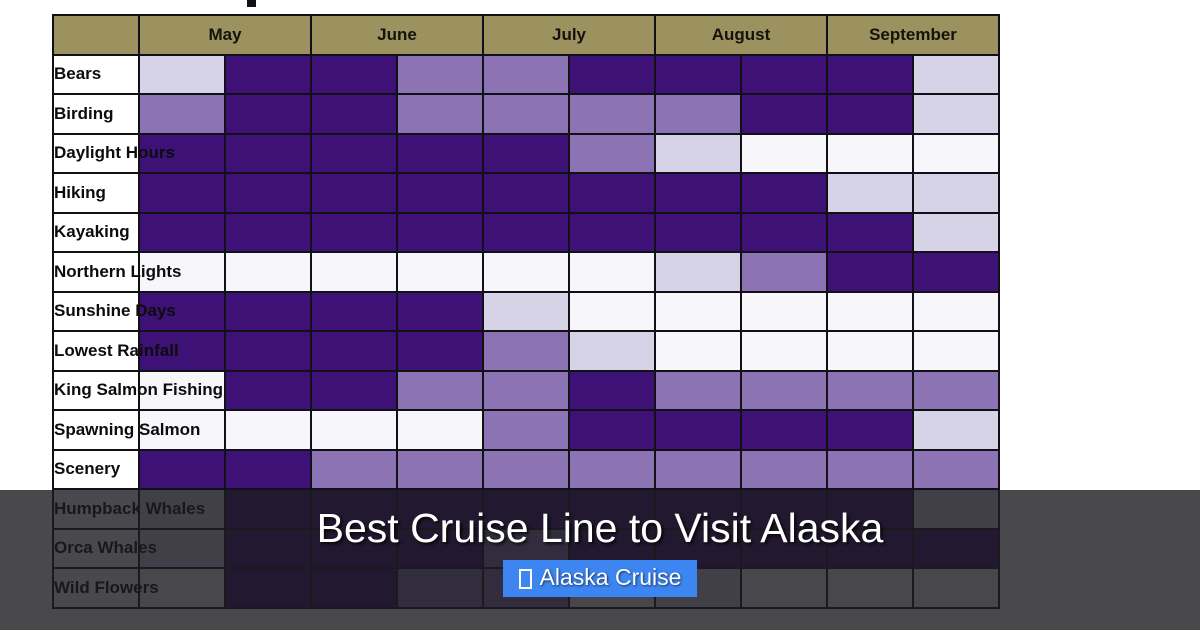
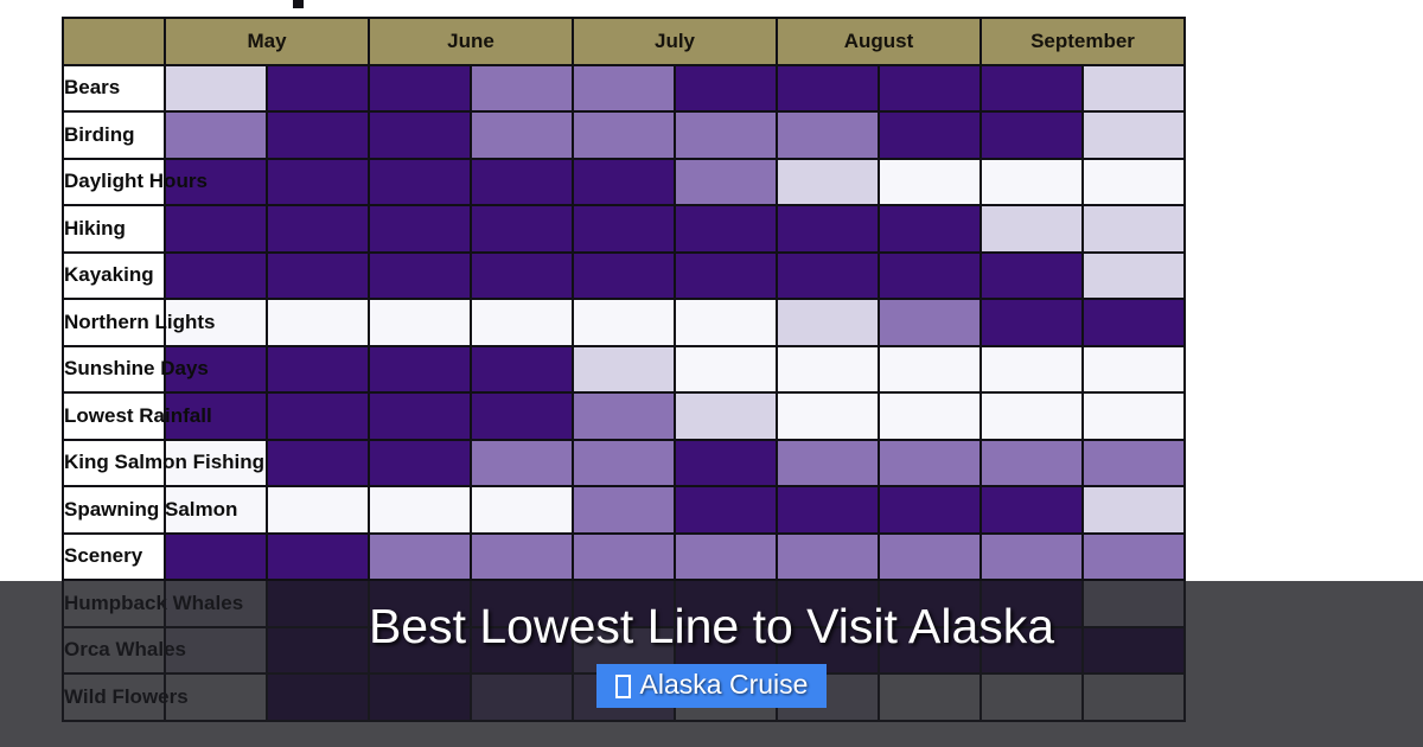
  	May	June	July	August	September
  Bears
  Birding
  Daylight Hours
  Hiking
  Kayaking
  Northern Lights
  Sunshine Days
  Lowest Rainfall
  King Salmon Fishing
  Spawning Salmon
  Scenery
  Orca Whal
  Wild Flowe
- Best Cruise Line to Visit Alaska
+ Best Lowest Line to Visit Alaska
  Alaska Cruise
